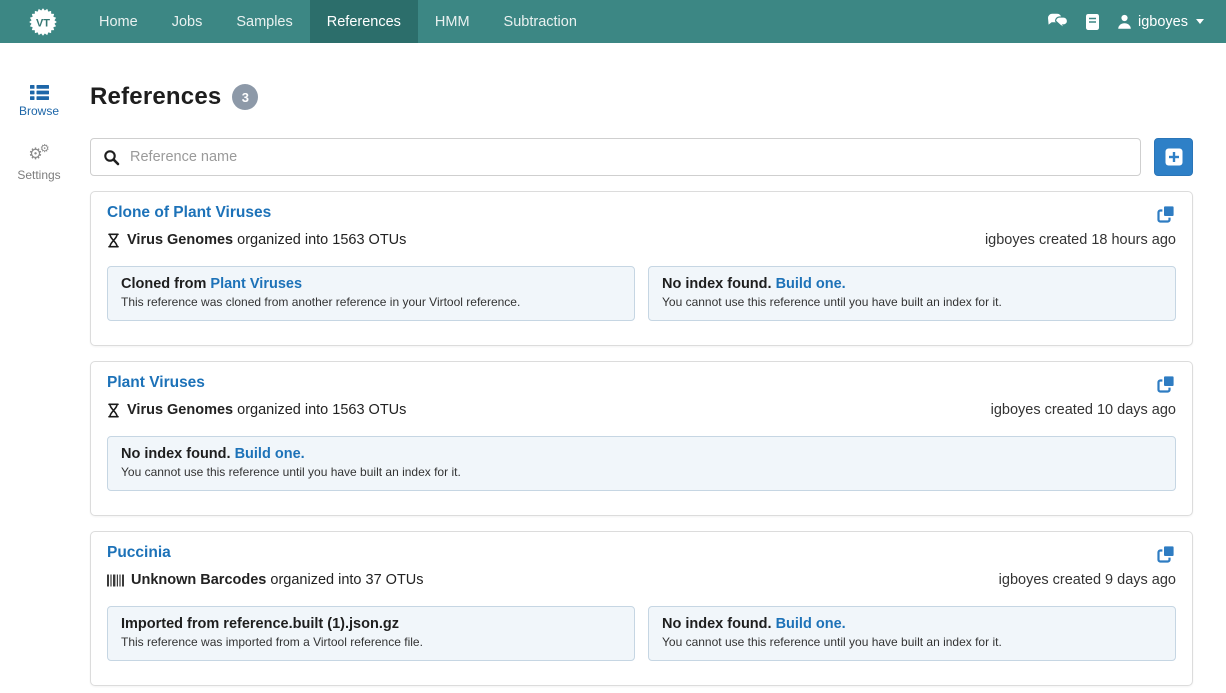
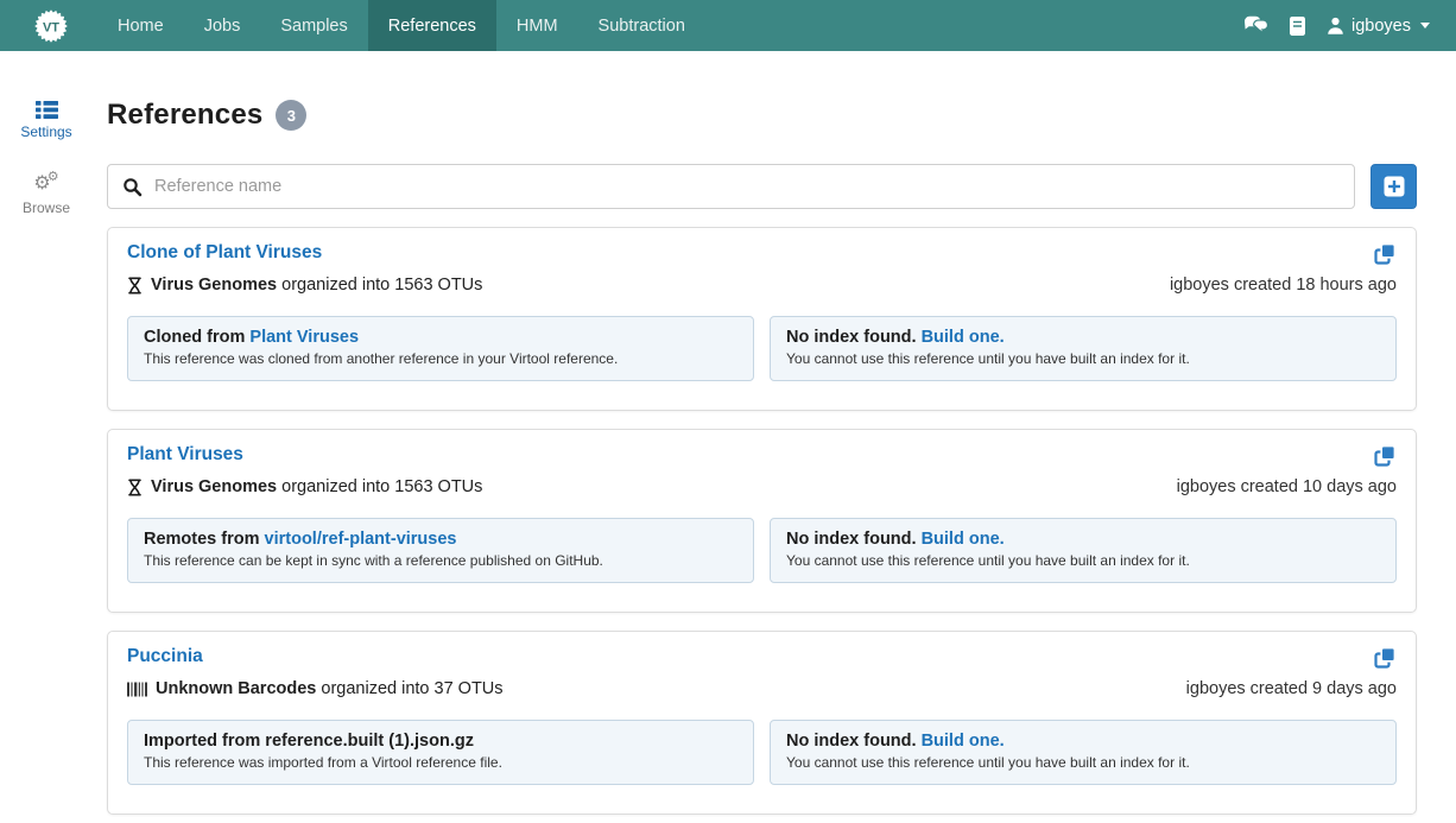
  VT
  Home
  Jobs
  Samples
  References
  HMM
  Subtraction
  igboyes
- Browse
+ Settings
  ⚙⚙
- Settings
+ Browse
  References
  3
  Reference name
  Clone of Plant Viruses
  Virus Genomes organized into 1563 OTUs
  igboyes created 18 hours ago
  Cloned from Plant Viruses
  This reference was cloned from another reference in your Virtool reference.
  No index found. Build one.
  You cannot use this reference until you have built an index for it.
  Plant Viruses
  Virus Genomes organized into 1563 OTUs
  igboyes created 10 days ago
+ Remotes from virtool/ref-plant-viruses
+ This reference can be kept in sync with a reference published on GitHub.
  No index found. Build one.
  You cannot use this reference until you have built an index for it.
  Puccinia
  Unknown Barcodes organized into 37 OTUs
  igboyes created 9 days ago
  Imported from reference.built (1).json.gz
  This reference was imported from a Virtool reference file.
  No index found. Build one.
  You cannot use this reference until you have built an index for it.
